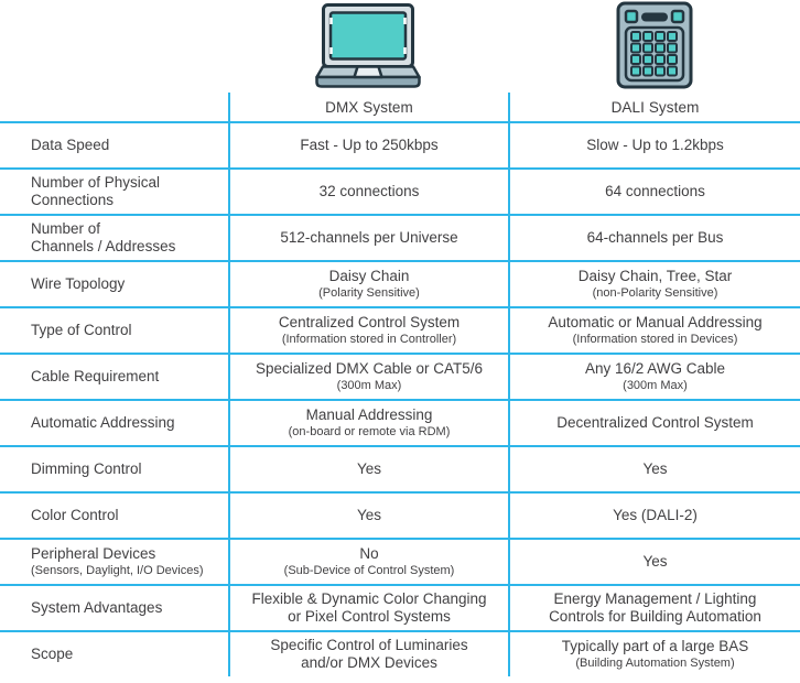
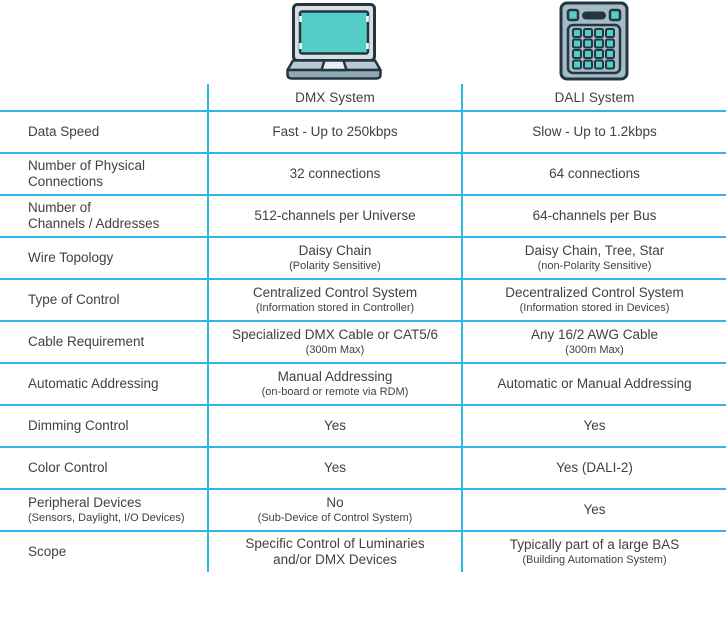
  DMX System
  DALI System
  Data Speed
  Fast - Up to 250kbps
  Slow - Up to 1.2kbps
  Number of Physical
  Connections
  32 connections
  64 connections
  Number of
  Channels / Addresses
  512-channels per Universe
  64-channels per Bus
  Wire Topology
  Daisy Chain
  (Polarity Sensitive)
  Daisy Chain, Tree, Star
  (non-Polarity Sensitive)
  Type of Control
  Centralized Control System
  (Information stored in Controller)
- Automatic or Manual Addressing
+ Decentralized Control System
  (Information stored in Devices)
  Cable Requirement
  Specialized DMX Cable or CAT5/6
  (300m Max)
  Any 16/2 AWG Cable
  (300m Max)
  Automatic Addressing
  Manual Addressing
  (on-board or remote via RDM)
- Decentralized Control System
+ Automatic or Manual Addressing
  Dimming Control
  Yes
  Yes
  Color Control
  Yes
  Yes (DALI-2)
  Peripheral Devices
  (Sensors, Daylight, I/O Devices)
  No
  (Sub-Device of Control System)
  Yes
- System Advantages
- Flexible & Dynamic Color Changing
- or Pixel Control Systems
- Energy Management / Lighting
- Controls for Building Automation
  Scope
  Specific Control of Luminaries
  and/or DMX Devices
  Typically part of a large BAS
  (Building Automation System)
